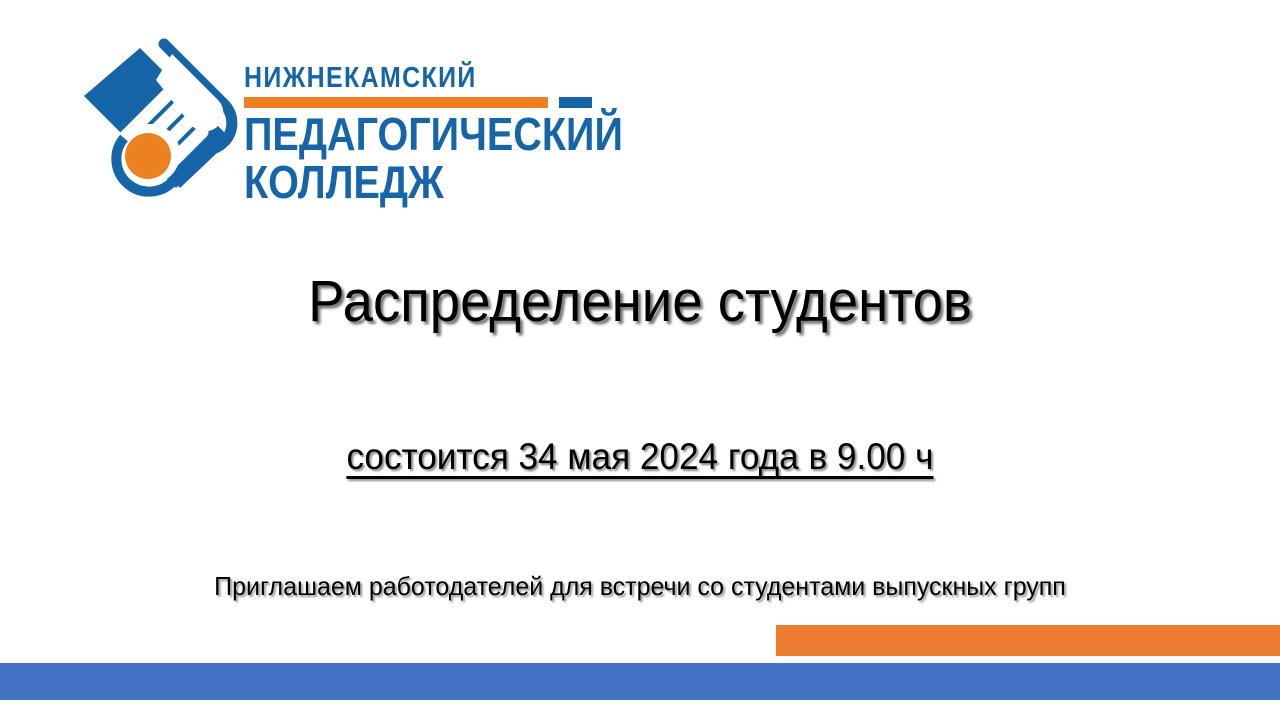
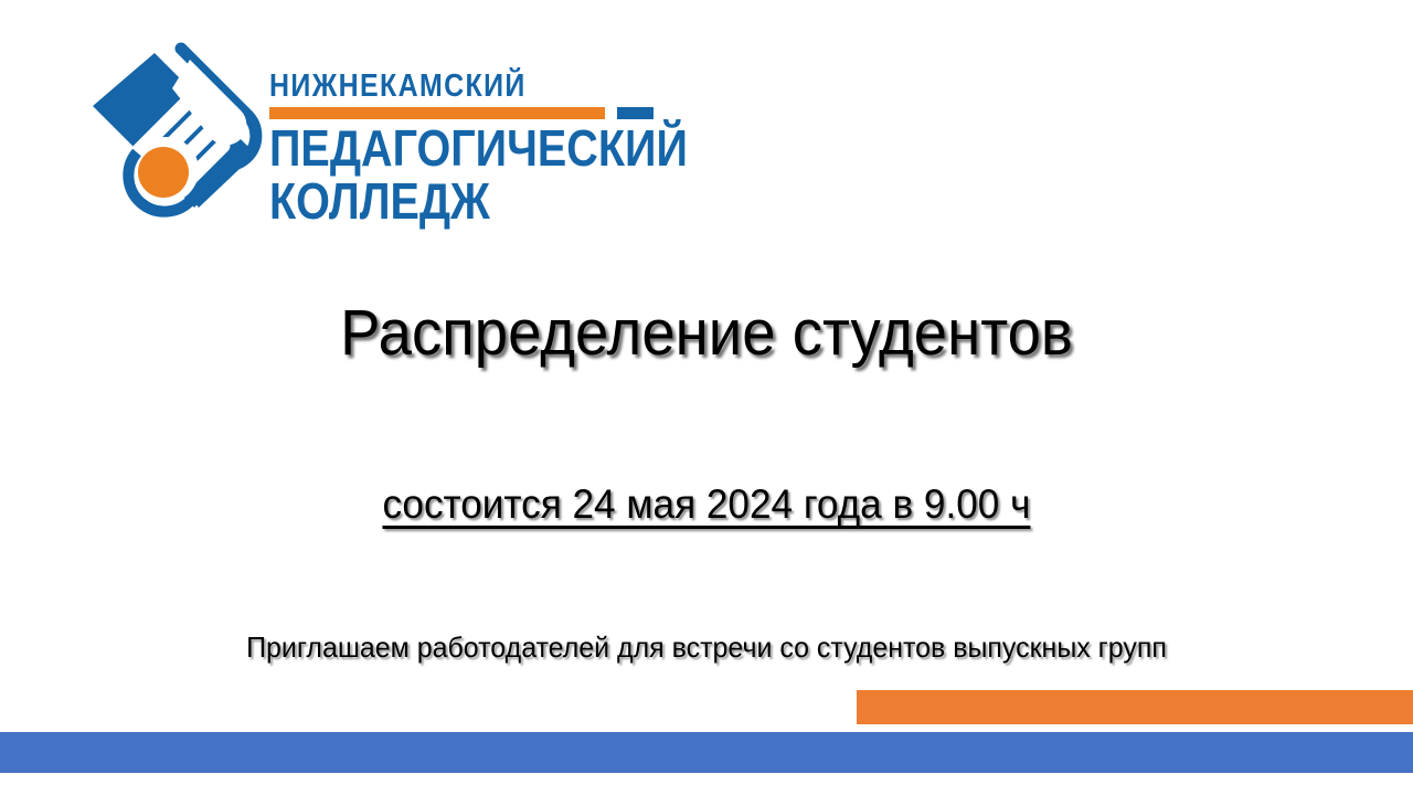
  НИЖНЕКАМСКИЙ
  ПЕДАГОГИЧЕСКИЙ
  КОЛЛЕДЖ
  Распределение студентов
- состоится 34 мая 2024 года в 9.00 ч
+ состоится 24 мая 2024 года в 9.00 ч
- Приглашаем работодателей для встречи со студентами выпускных групп
+ Приглашаем работодателей для встречи со студентов выпускных групп
